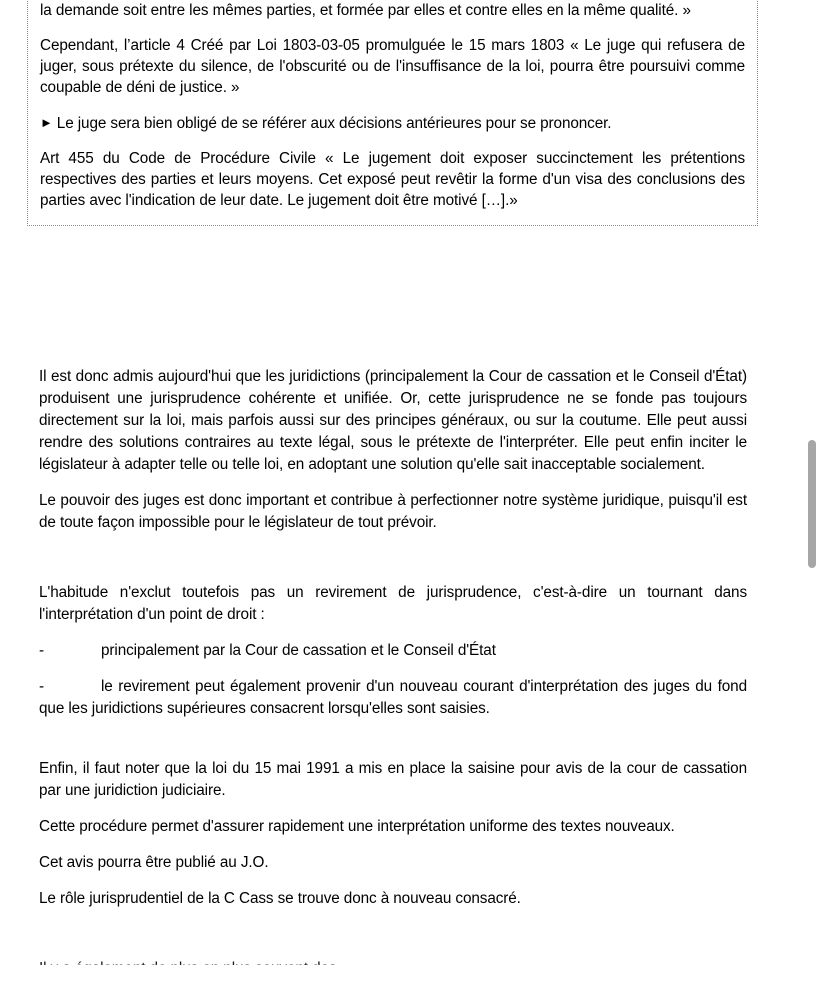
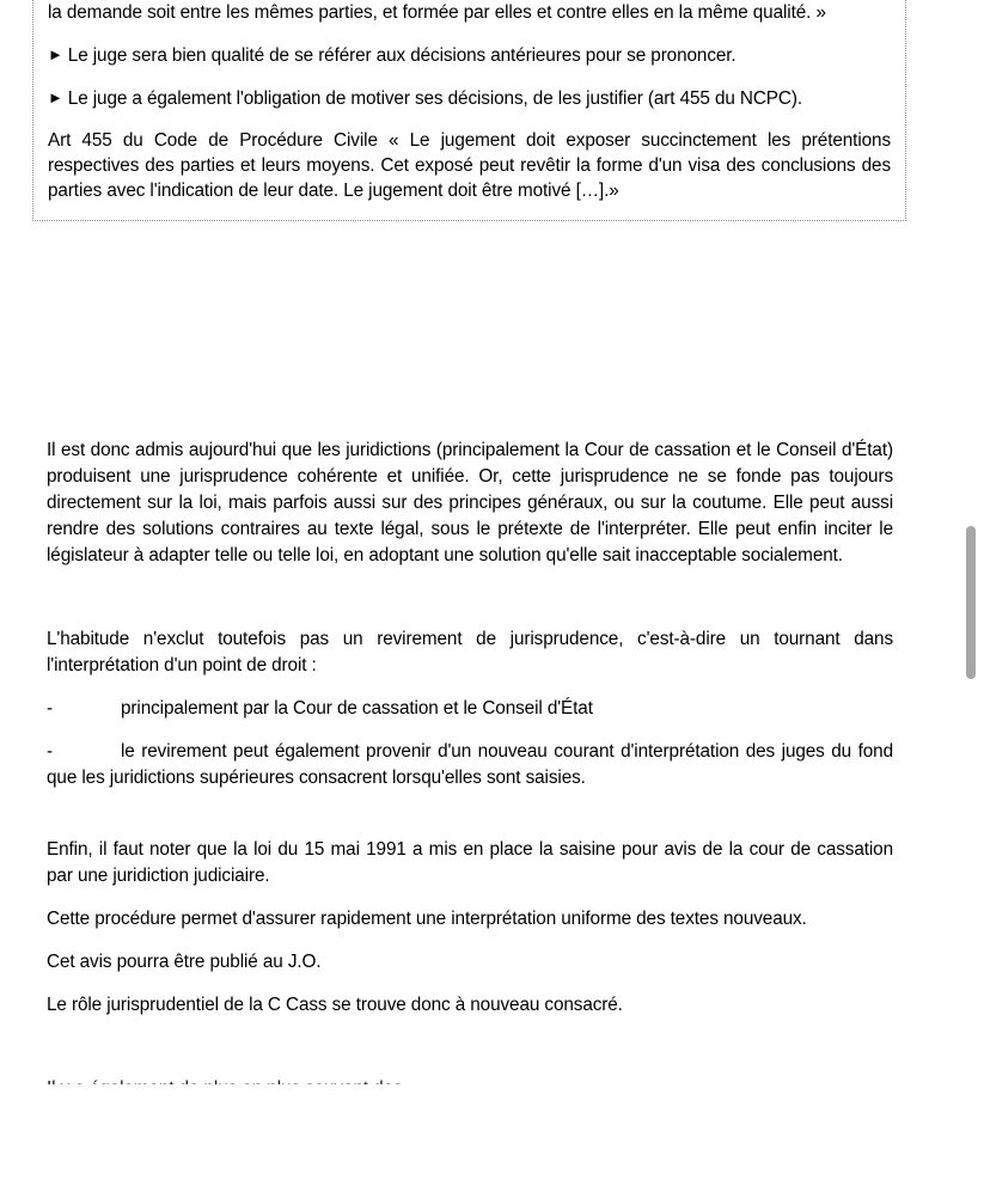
  la demande soit entre les mêmes parties, et formée par elles et contre elles en la même qualité. »
- Cependant, l’article 4 Créé par Loi 1803-03-05 promulguée le 15 mars 1803 « Le juge qui refusera de juger, sous prétexte du silence, de l'obscurité ou de l'insuffisance de la loi, pourra être poursuivi comme coupable de déni de justice. »
- ► Le juge sera bien obligé de se référer aux décisions antérieures pour se prononcer.
+ ► Le juge sera bien qualité de se référer aux décisions antérieures pour se prononcer.
+ ► Le juge a également l'obligation de motiver ses décisions, de les justifier (art 455 du NCPC).
  Art 455 du Code de Procédure Civile « Le jugement doit exposer succinctement les prétentions respectives des parties et leurs moyens. Cet exposé peut revêtir la forme d'un visa des conclusions des parties avec l'indication de leur date. Le jugement doit être motivé […].»
  Il est donc admis aujourd'hui que les juridictions (principalement la Cour de cassation et le Conseil d'État) produisent une jurisprudence cohérente et unifiée. Or, cette jurisprudence ne se fonde pas toujours directement sur la loi, mais parfois aussi sur des principes généraux, ou sur la coutume. Elle peut aussi rendre des solutions contraires au texte légal, sous le prétexte de l'interpréter. Elle peut enfin inciter le législateur à adapter telle ou telle loi, en adoptant une solution qu'elle sait inacceptable socialement.
- Le pouvoir des juges est donc important et contribue à perfectionner notre système juridique, puisqu'il est de toute façon impossible pour le législateur de tout prévoir.
  L'habitude n'exclut toutefois pas un revirement de jurisprudence, c'est-à-dire un tournant dans l'interprétation d'un point de droit :
  - principalement par la Cour de cassation et le Conseil d'État
  - le revirement peut également provenir d'un nouveau courant d'interprétation des juges du fond que les juridictions supérieures consacrent lorsqu'elles sont saisies.
  Enfin, il faut noter que la loi du 15 mai 1991 a mis en place la saisine pour avis de la cour de cassation par une juridiction judiciaire.
  Cette procédure permet d'assurer rapidement une interprétation uniforme des textes nouveaux.
  Cet avis pourra être publié au J.O.
  Le rôle jurisprudentiel de la C Cass se trouve donc à nouveau consacré.
